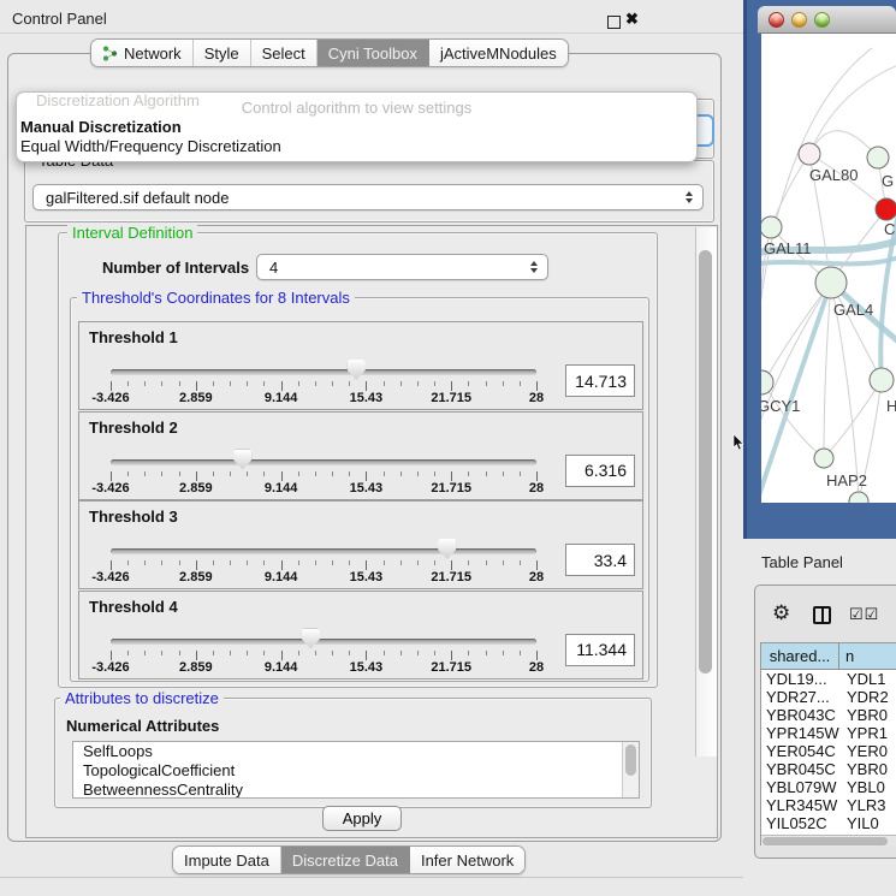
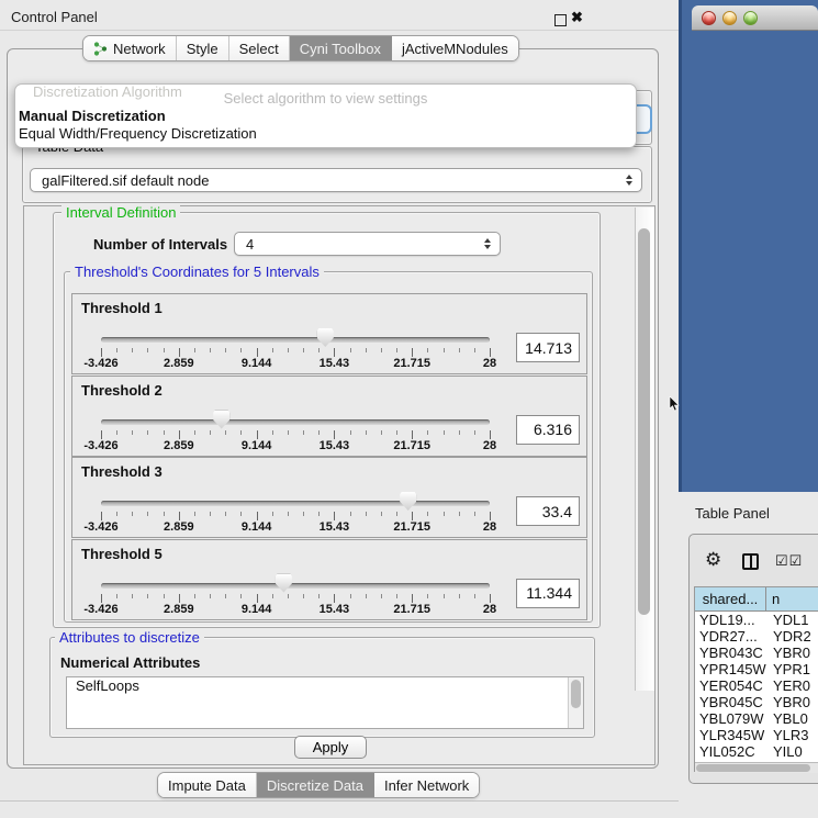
  Control Panel
  ✖
  Network
  Style
  Select
  Cyni Toolbox
  jActiveMNodules
- Control algorithm to view settings
+ Select algorithm to view settings
  Manual Discretization
  Equal Width/Frequency Discretization
  Discretization Algorithm
  galFiltered.sif default node
  Interval Definition
  Number of Intervals
  4
  Threshold 1
  -3.426
  2.859
  9.144
  15.43
  21.715
  28
  14.713
  Threshold 2
  -3.426
  2.859
  9.144
  15.43
  21.715
  28
  6.316
  Threshold 3
  -3.426
  2.859
  9.144
  15.43
  21.715
  28
  33.4
- Threshold 4
+ Threshold 5
  -3.426
  2.859
  9.144
  15.43
  21.715
  28
  11.344
- Threshold's Coordinates for 8 Intervals
+ Threshold's Coordinates for 5 Intervals
  Attributes to discretize
  Numerical Attributes
  SelfLoops
- TopologicalCoefficient
- BetweennessCentrality
  Apply
  Impute Data
  Discretize Data
  Infer Network
- GAL80
- G
- C
- GAL11
- GAL4
- GCY1
- H
- HAP2
  Table Panel
  ⚙
  ☑☑
  shared...
  n
  YDL19...
  YDL1
  YDR27...
  YDR2
  YBR043C
  YBR0
  YPR145W
  YPR1
  YER054C
  YER0
  YBR045C
  YBR0
  YBL079W
  YBL0
  YLR345W
  YLR3
  YIL052C
  YIL0
